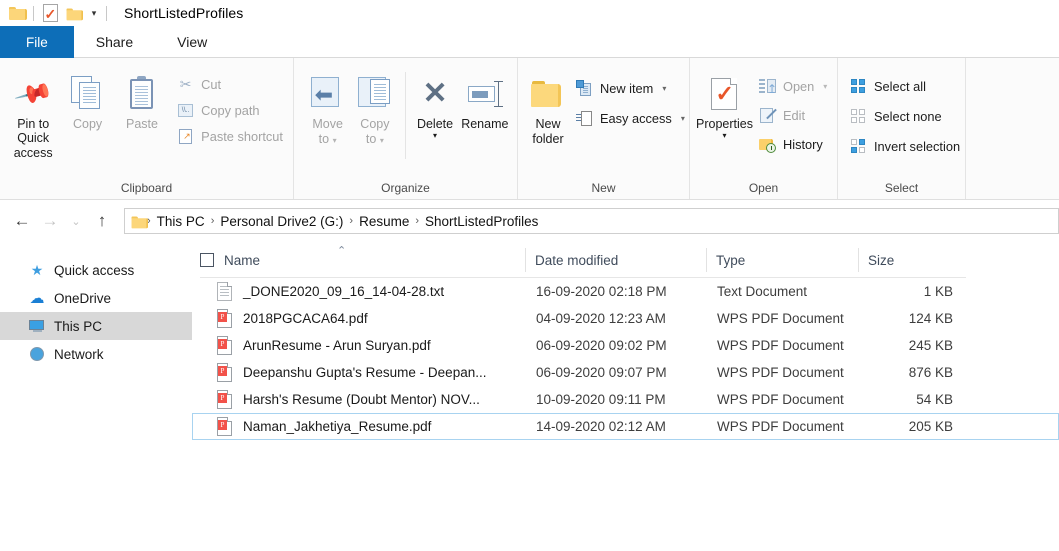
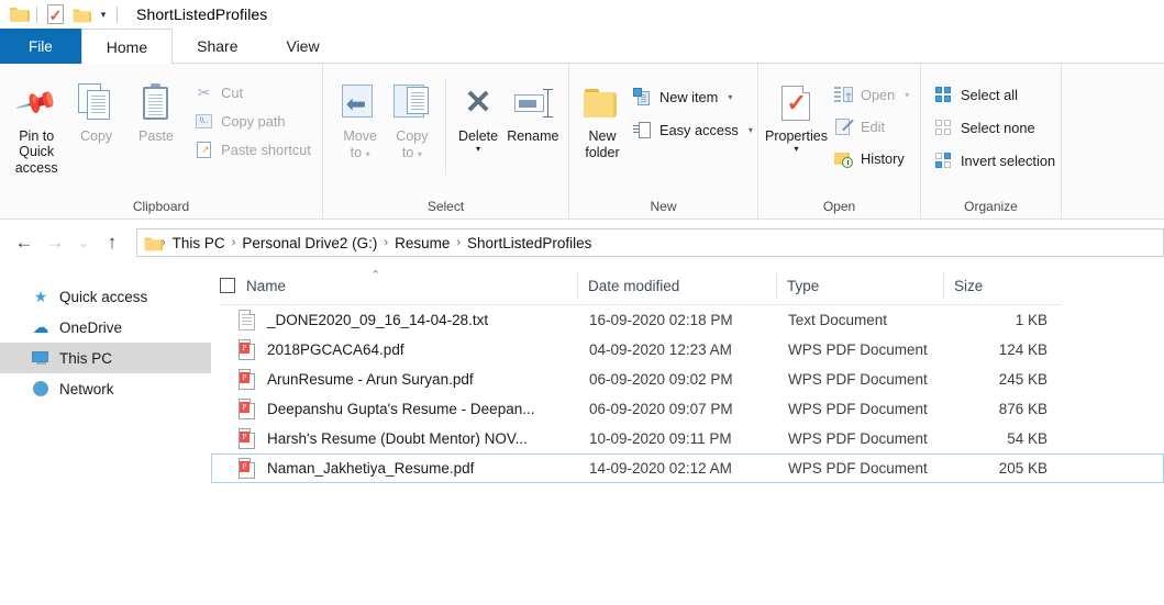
  ✓
  ▾
  ShortListedProfiles
  File
+ Home
  Share
  View
  Pin to Quick
  access
  Copy
  Paste
  ✂
  Cut
  Copy path
  ↗
  Paste shortcut
  Clipboard
  ⬅
  Move
  to ▾
  Copy
  to ▾
  ✕
  Delete
  ▾
  Rename
- Organize
+ Select
  New
  folder
  New item
  ▾
  Easy access
  ▾
  New
  ✓
  Properties
  ▾
  ↥
  Open
  ▾
  Edit
  History
  Open
  Select all
  Select none
  Invert selection
- Select
+ Organize
  ←
  →
  ⌄
  ↑
  ›
  This PC
  ›
  Personal Drive2 (G:)
  ›
  Resume
  ›
  ShortListedProfiles
  ★
  Quick access
  ☁
  OneDrive
  This PC
  Network
  Name
  ⌃
  Date modified
  Type
  Size
  _DONE2020_09_16_14-04-28.txt
  16-09-2020 02:18 PM
  Text Document
  1 KB
  P
  2018PGCACA64.pdf
  04-09-2020 12:23 AM
  WPS PDF Document
  124 KB
  P
  ArunResume - Arun Suryan.pdf
  06-09-2020 09:02 PM
  WPS PDF Document
  245 KB
  P
  Deepanshu Gupta's Resume - Deepan...
  06-09-2020 09:07 PM
  WPS PDF Document
  876 KB
  P
  Harsh's Resume (Doubt Mentor) NOV...
  10-09-2020 09:11 PM
  WPS PDF Document
  54 KB
  P
  Naman_Jakhetiya_Resume.pdf
  14-09-2020 02:12 AM
  WPS PDF Document
  205 KB
